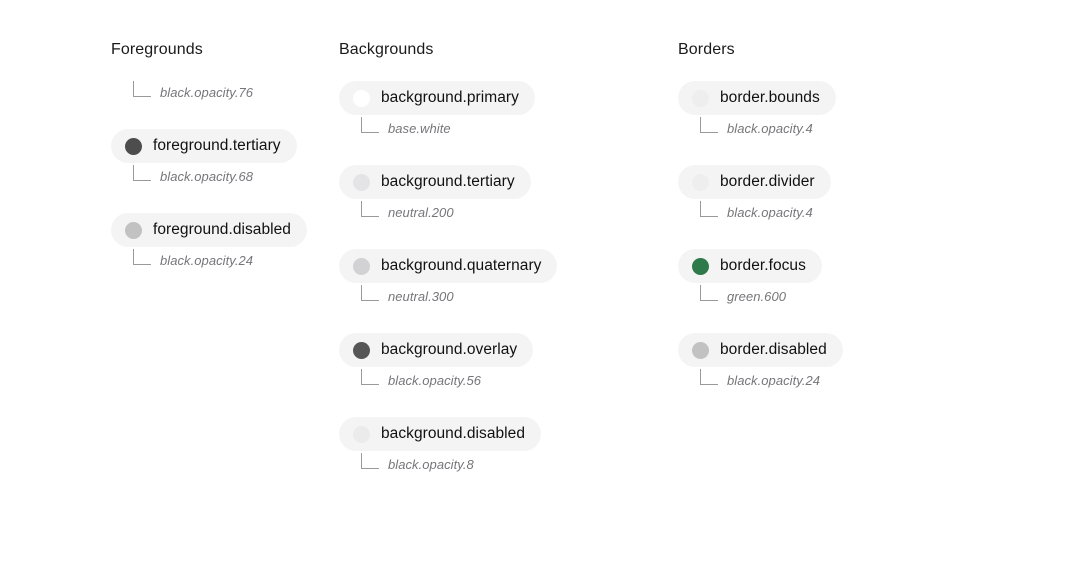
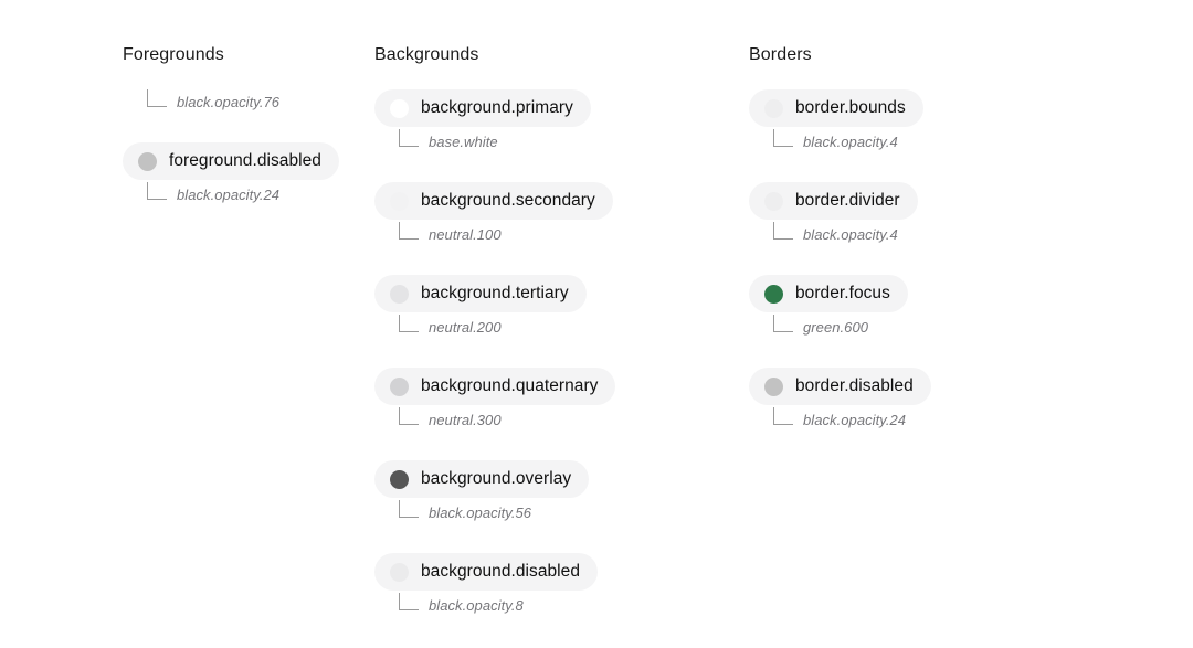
  Foregrounds
  black.opacity.76
- foreground.tertiary
- black.opacity.68
  foreground.disabled
  black.opacity.24
  Backgrounds
  background.primary
  base.white
+ background.secondary
+ neutral.100
  background.tertiary
  neutral.200
  background.quaternary
  neutral.300
  background.overlay
  black.opacity.56
  background.disabled
  black.opacity.8
  Borders
  border.bounds
  black.opacity.4
  border.divider
  black.opacity.4
  border.focus
  green.600
  border.disabled
  black.opacity.24
